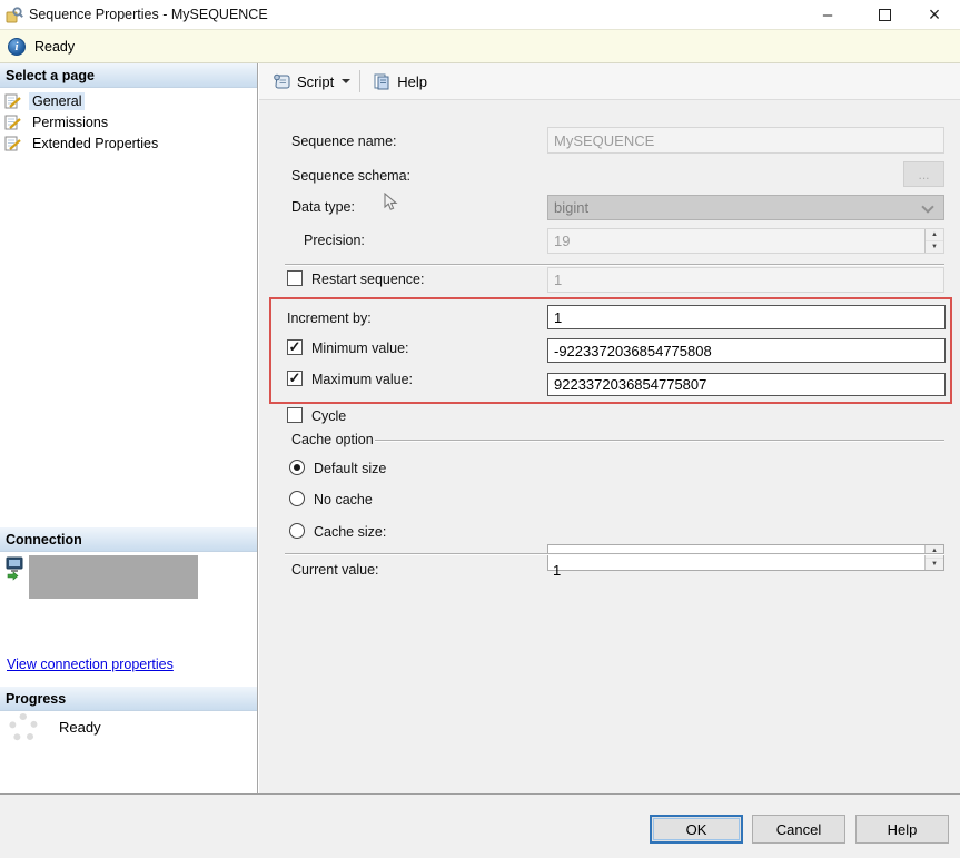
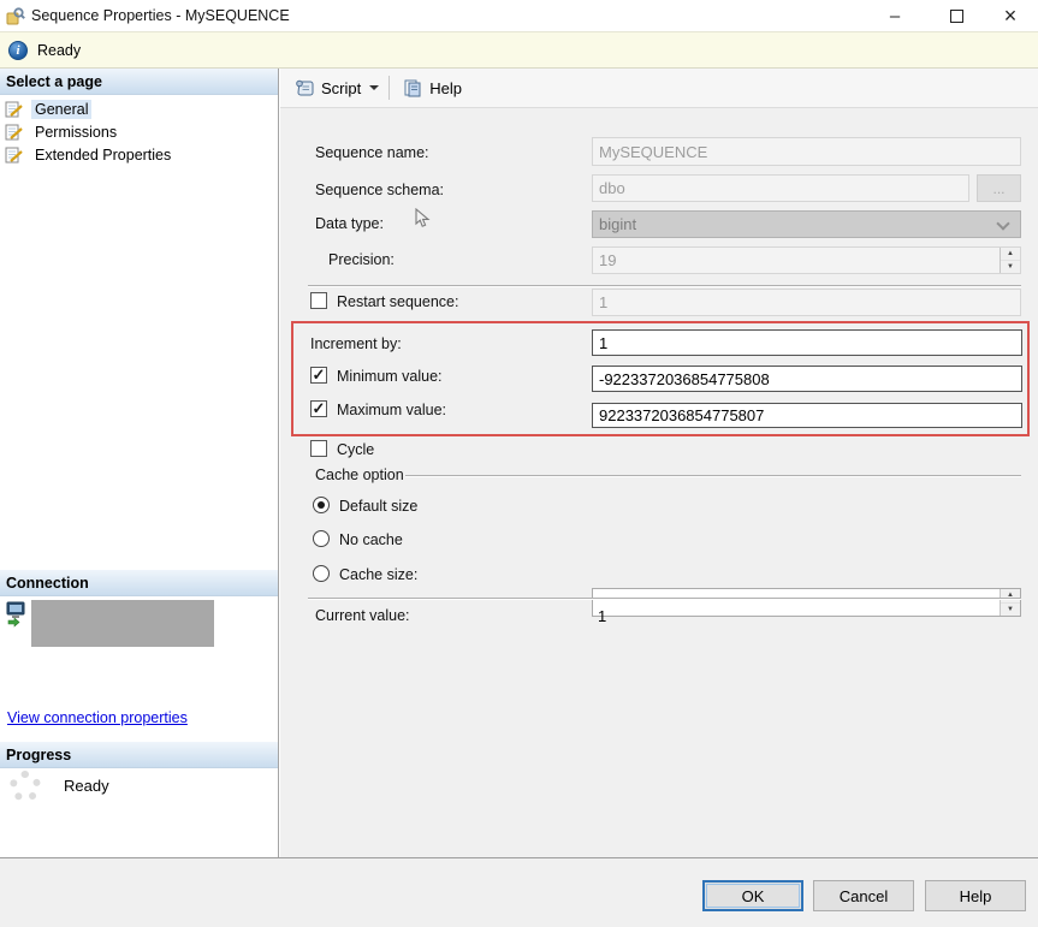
  Sequence Properties - MySEQUENCE
  –
  ×
  i
  Ready
  Select a page
  General
  Permissions
  Extended Properties
  Connection
  View connection properties
  Progress
  Ready
  Script
  Help
  Sequence name:
  MySEQUENCE
  Sequence schema:
+ dbo
  ...
  Data type:
  bigint
  Precision:
  19
  Restart sequence:
  1
  Increment by:
  1
  ✓
  Minimum value:
  -9223372036854775808
  ✓
  Maximum value:
  9223372036854775807
  Cycle
  Cache option
  Default size
  No cache
  Cache size:
  Current value:
  1
  OK
  Cancel
  Help
